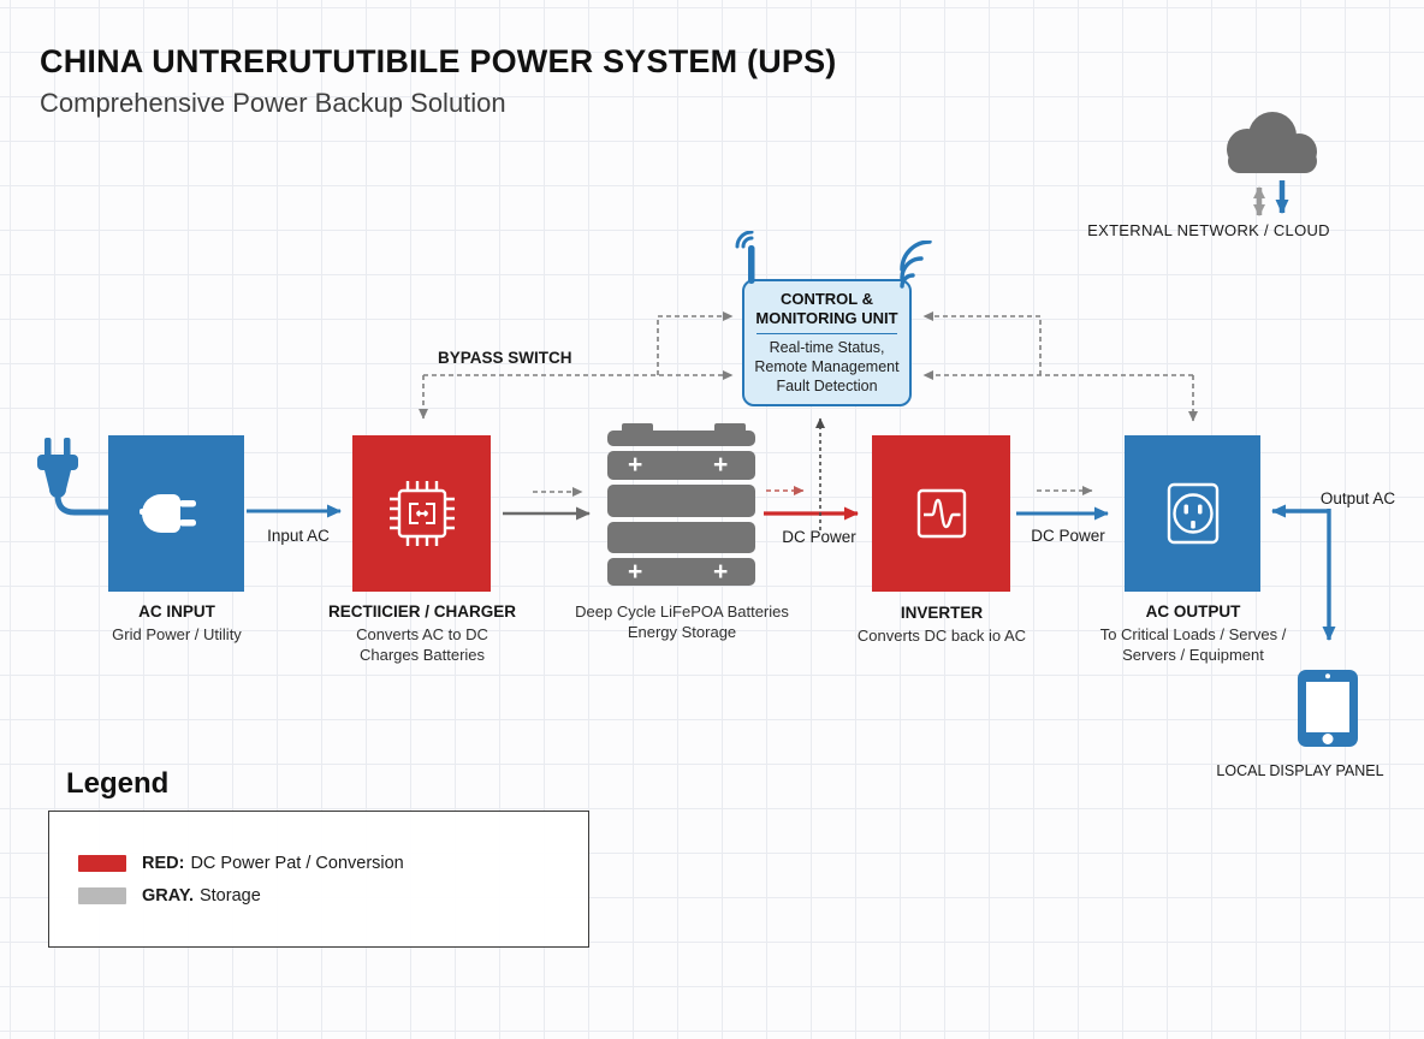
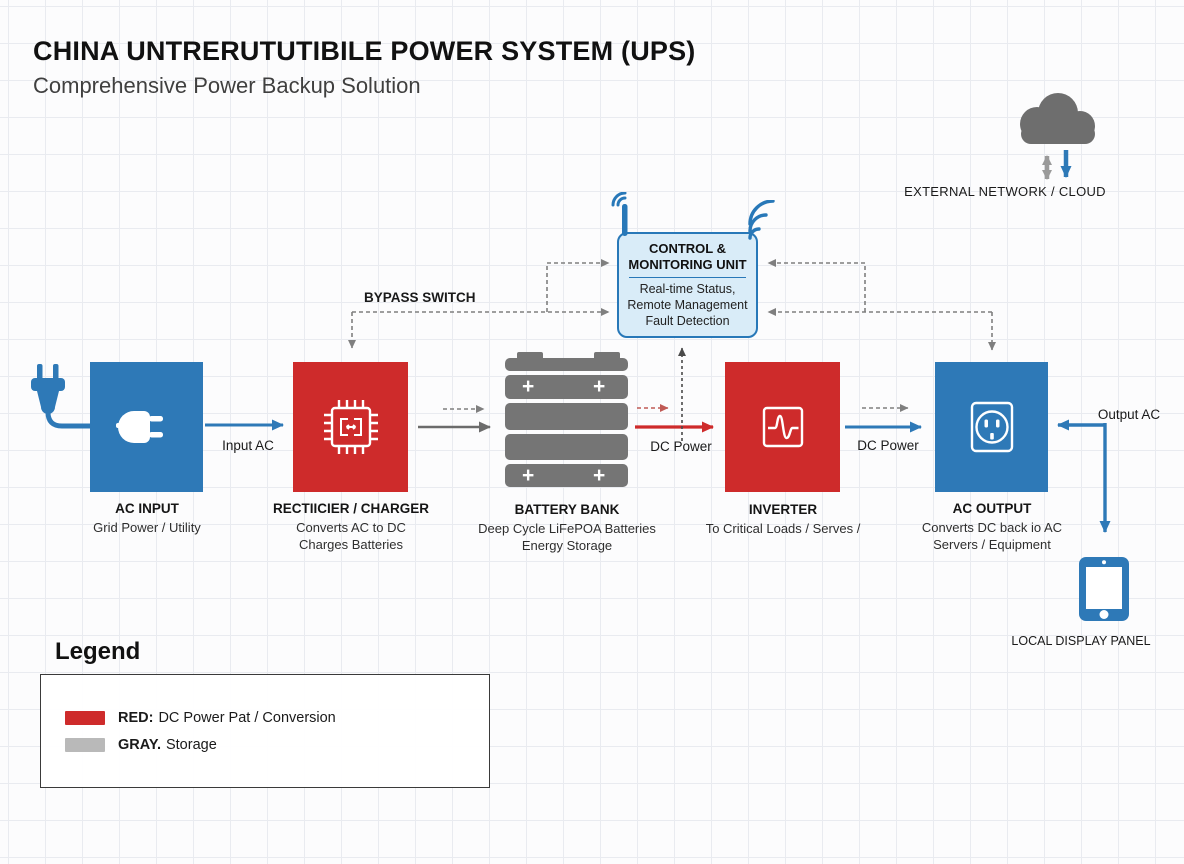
  CHINA UNTRERUTUTIBILE POWER SYSTEM (UPS)
  Comprehensive Power Backup Solution
  EXTERNAL NETWORK / CLOUD
  CONTROL &
  MONITORING UNIT
  Real-time Status,
  Remote Management
  Fault Detection
  BYPASS SWITCH
  +
  +
  +
  +
  AC INPUT
  Grid Power / Utility
  RECTIICIER / CHARGER
  Converts AC to DC
  Charges Batteries
+ BATTERY BANK
  Deep Cycle LiFePOA Batteries
  Energy Storage
  INVERTER
- Converts DC back io AC
+ To Critical Loads / Serves /
  AC OUTPUT
- To Critical Loads / Serves /
+ Converts DC back io AC
  Servers / Equipment
  Input AC
  DC Power
  DC Power
  Output AC
  LOCAL DISPLAY PANEL
  Legend
  RED:
  DC Power Pat / Conversion
  GRAY.
  Storage
